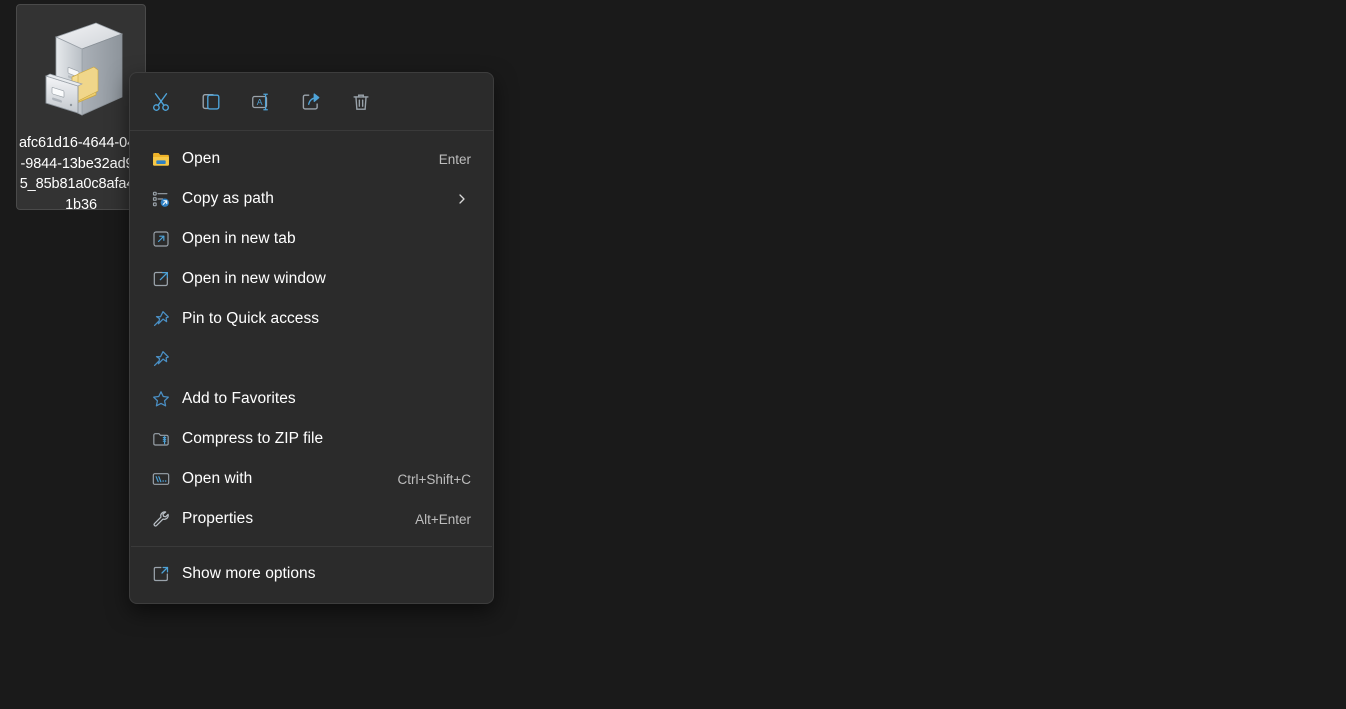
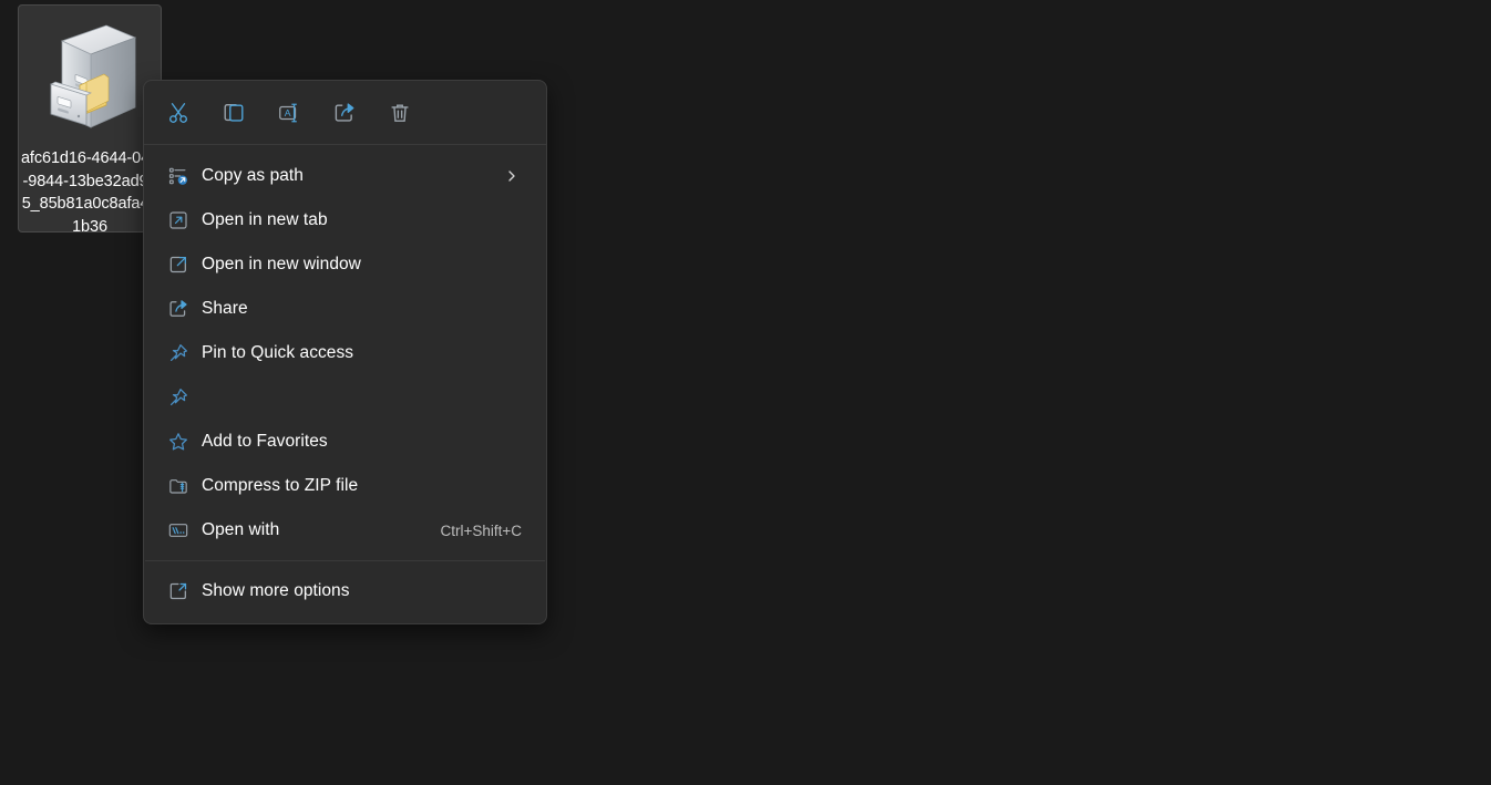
  afc61d16-4644-0-9844-13be32ad5_85b81a0c8afa1b36
  A
- Open
- Enter
  Copy as path
  Open in new tab
  Open in new window
+ Share
  Pin to Quick access
  Add to Favorites
  Compress to ZIP file
  Open with
  Ctrl+Shift+C
- Properties
- Alt+Enter
  Show more options
